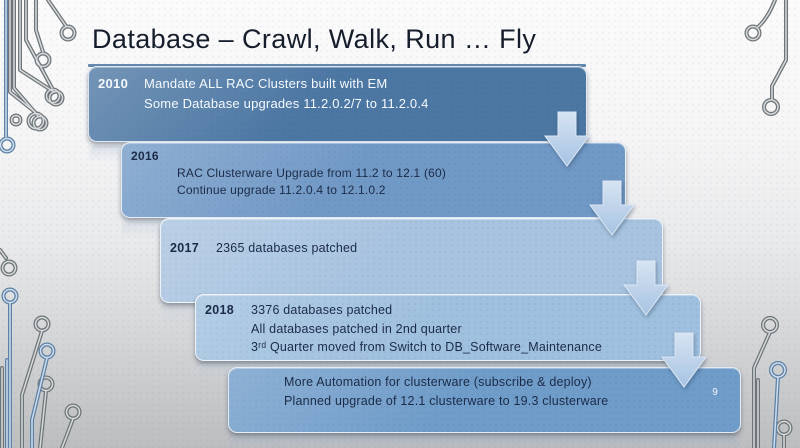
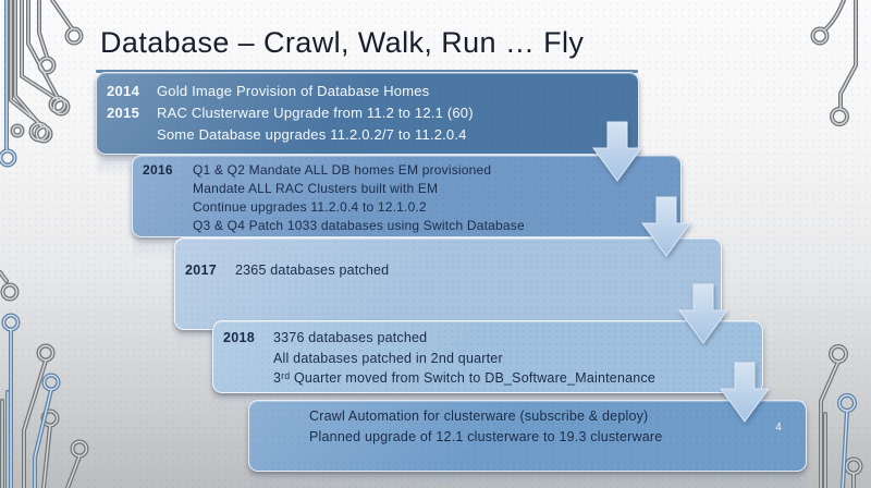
  Database – Crawl, Walk, Run … Fly
+ 2014
+ Gold Image Provision of Database Homes
- 2010
+ 2015
- Mandate ALL RAC Clusters built with EM
+ RAC Clusterware Upgrade from 11.2 to 12.1 (60)
  Some Database upgrades 11.2.0.2/7 to 11.2.0.4
  2016
+ Q1 & Q2 Mandate ALL DB homes EM provisioned
- RAC Clusterware Upgrade from 11.2 to 12.1 (60)
+ Mandate ALL RAC Clusters built with EM
- Continue upgrade 11.2.0.4 to 12.1.0.2
+ Continue upgrades 11.2.0.4 to 12.1.0.2
+ Q3 & Q4 Patch 1033 databases using Switch Database
  2017
  2365 databases patched
  2018
  3376 databases patched
  All databases patched in 2nd quarter
  3ʳᵈ Quarter moved from Switch to DB_Software_Maintenance
- More Automation for clusterware (subscribe & deploy)
+ Crawl Automation for clusterware (subscribe & deploy)
  Planned upgrade of 12.1 clusterware to 19.3 clusterware
- 9
+ 4
